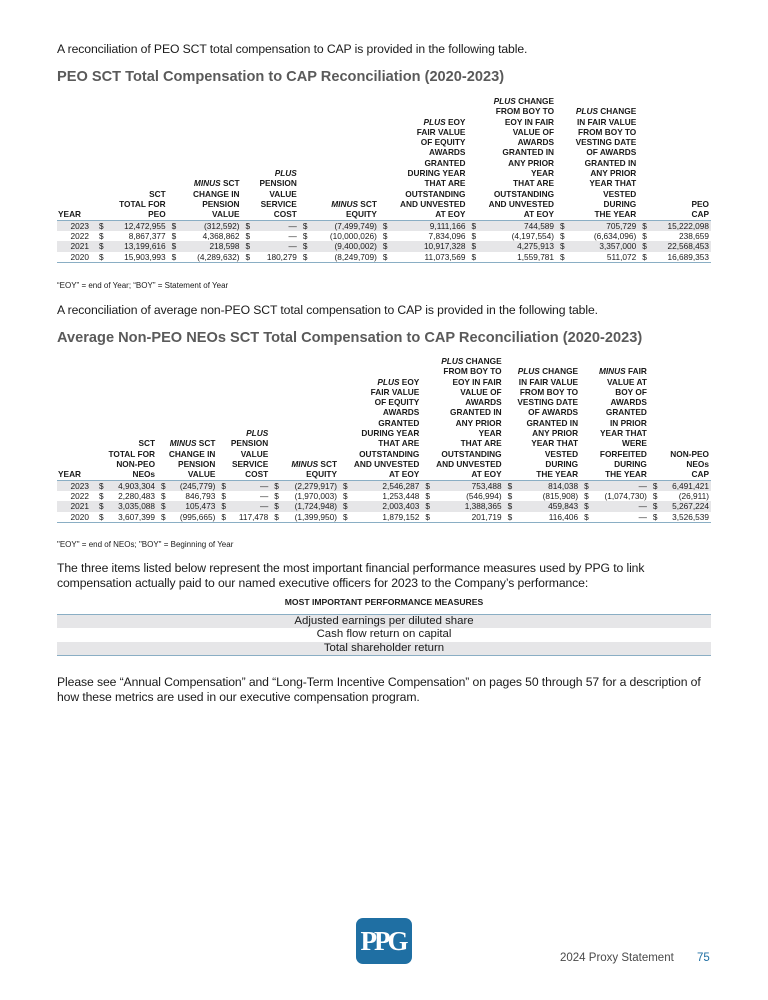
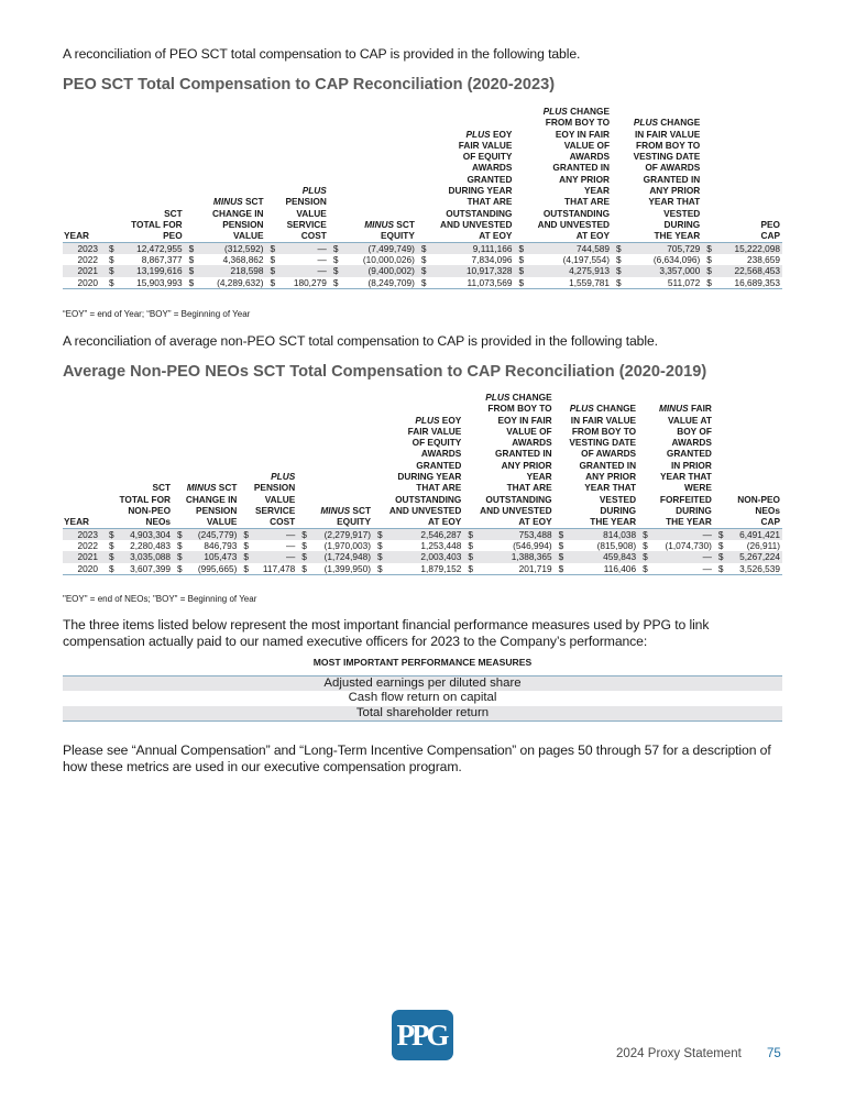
  A reconciliation of PEO SCT total compensation to CAP is provided in the following table.
  PEO SCT Total Compensation to CAP Reconciliation (2020-2023)
  YEAR	SCTTOTAL FORPEO	MINUS SCTCHANGE INPENSIONVALUE	PLUSPENSIONVALUESERVICECOST	MINUS SCTEQUITY	PLUS EOYFAIR VALUEOF EQUITYAWARDSGRANTEDDURING YEARTHAT AREOUTSTANDINGAND UNVESTEDAT EOY	PLUS CHANGEFROM BOY TOEOY IN FAIRVALUE OFAWARDSGRANTED INANY PRIORYEARTHAT AREOUTSTANDINGAND UNVESTEDAT EOY	PLUS CHANGEIN FAIR VALUEFROM BOY TOVESTING DATEOF AWARDSGRANTED INANY PRIORYEAR THATVESTEDDURINGTHE YEAR	PEOCAP
  2023	$	12,472,955	$	(312,592)	$	—	$	(7,499,749)	$	9,111,166	$	744,589	$	705,729	$	15,222,098
  2022	$	8,867,377	$	4,368,862	$	—	$	(10,000,026)	$	7,834,096	$	(4,197,554)	$	(6,634,096)	$	238,659
  2021	$	13,199,616	$	218,598	$	—	$	(9,400,002)	$	10,917,328	$	4,275,913	$	3,357,000	$	22,568,453
  2020	$	15,903,993	$	(4,289,632)	$	180,279	$	(8,249,709)	$	11,073,569	$	1,559,781	$	511,072	$	16,689,353
- “EOY” = end of Year; “BOY” = Statement of Year
+ “EOY” = end of Year; “BOY” = Beginning of Year
  A reconciliation of average non-PEO SCT total compensation to CAP is provided in the following table.
- Average Non-PEO NEOs SCT Total Compensation to CAP Reconciliation (2020-2023)
+ Average Non-PEO NEOs SCT Total Compensation to CAP Reconciliation (2020-2019)
  YEAR	SCTTOTAL FORNON-PEONEOs	MINUS SCTCHANGE INPENSIONVALUE	PLUSPENSIONVALUESERVICECOST	MINUS SCTEQUITY	PLUS EOYFAIR VALUEOF EQUITYAWARDSGRANTEDDURING YEARTHAT AREOUTSTANDINGAND UNVESTEDAT EOY	PLUS CHANGEFROM BOY TOEOY IN FAIRVALUE OFAWARDSGRANTED INANY PRIORYEARTHAT AREOUTSTANDINGAND UNVESTEDAT EOY	PLUS CHANGEIN FAIR VALUEFROM BOY TOVESTING DATEOF AWARDSGRANTED INANY PRIORYEAR THATVESTEDDURINGTHE YEAR	MINUS FAIRVALUE ATBOY OFAWARDSGRANTEDIN PRIORYEAR THATWEREFORFEITEDDURINGTHE YEAR	NON-PEONEOsCAP
  2023	$	4,903,304	$	(245,779)	$	—	$	(2,279,917)	$	2,546,287	$	753,488	$	814,038	$	—	$	6,491,421
  2022	$	2,280,483	$	846,793	$	—	$	(1,970,003)	$	1,253,448	$	(546,994)	$	(815,908)	$	(1,074,730)	$	(26,911)
  2021	$	3,035,088	$	105,473	$	—	$	(1,724,948)	$	2,003,403	$	1,388,365	$	459,843	$	—	$	5,267,224
  2020	$	3,607,399	$	(995,665)	$	117,478	$	(1,399,950)	$	1,879,152	$	201,719	$	116,406	$	—	$	3,526,539
  "EOY" = end of NEOs; "BOY" = Beginning of Year
  The three items listed below represent the most important financial performance measures used by PPG to link compensation actually paid to our named executive officers for 2023 to the Company’s performance:
  MOST IMPORTANT PERFORMANCE MEASURES
  Adjusted earnings per diluted share
  Cash flow return on capital
  Total shareholder return
  Please see “Annual Compensation” and “Long-Term Incentive Compensation” on pages 50 through 57 for a description of how these metrics are used in our executive compensation program.
  PPG
  2024 Proxy Statement
  75
